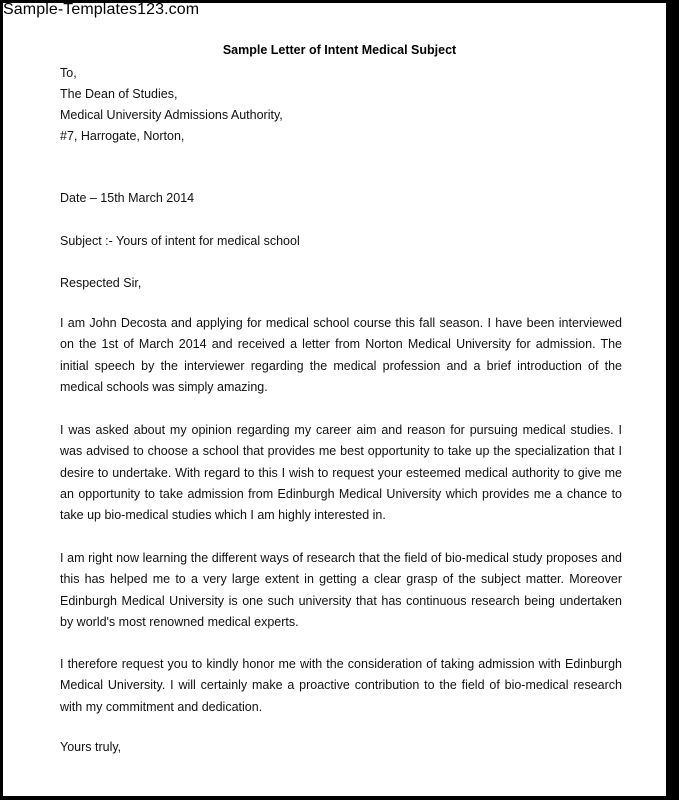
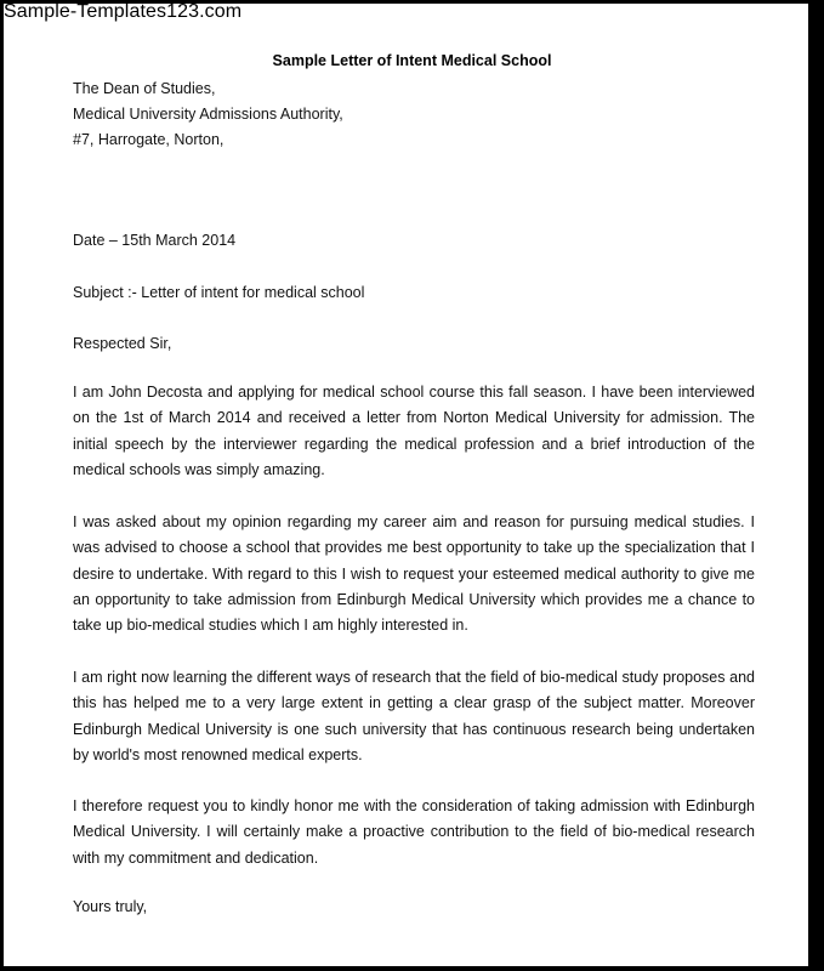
  Sample-Templates123.com
- Sample Letter of Intent Medical Subject
+ Sample Letter of Intent Medical School
- To,
  The Dean of Studies,
  Medical University Admissions Authority,
  #7, Harrogate, Norton,
  Date – 15th March 2014
- Subject :- Yours of intent for medical school
+ Subject :- Letter of intent for medical school
  Respected Sir,
  I am John Decosta and applying for medical school course this fall season. I have been interviewed on the 1st of March 2014 and received a letter from Norton Medical University for admission. The initial speech by the interviewer regarding the medical profession and a brief introduction of the medical schools was simply amazing.
  I was asked about my opinion regarding my career aim and reason for pursuing medical studies. I was advised to choose a school that provides me best opportunity to take up the specialization that I desire to undertake. With regard to this I wish to request your esteemed medical authority to give me an opportunity to take admission from Edinburgh Medical University which provides me a chance to take up bio-medical studies which I am highly interested in.
  I am right now learning the different ways of research that the field of bio-medical study proposes and this has helped me to a very large extent in getting a clear grasp of the subject matter. Moreover Edinburgh Medical University is one such university that has continuous research being undertaken by world's most renowned medical experts.
  I therefore request you to kindly honor me with the consideration of taking admission with Edinburgh Medical University. I will certainly make a proactive contribution to the field of bio-medical research with my commitment and dedication.
  Yours truly,
